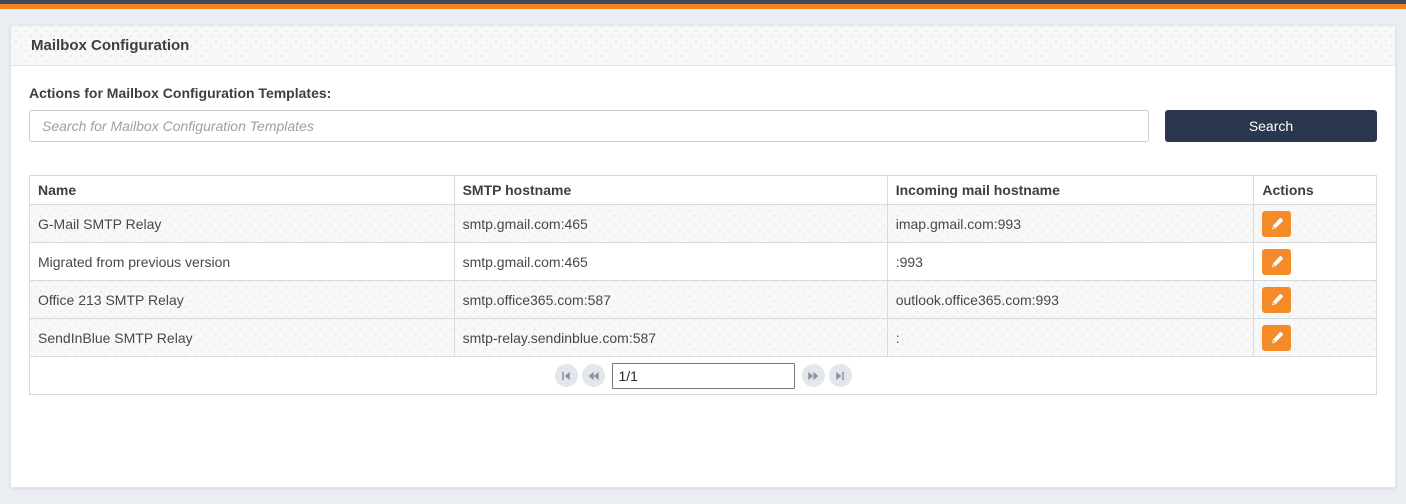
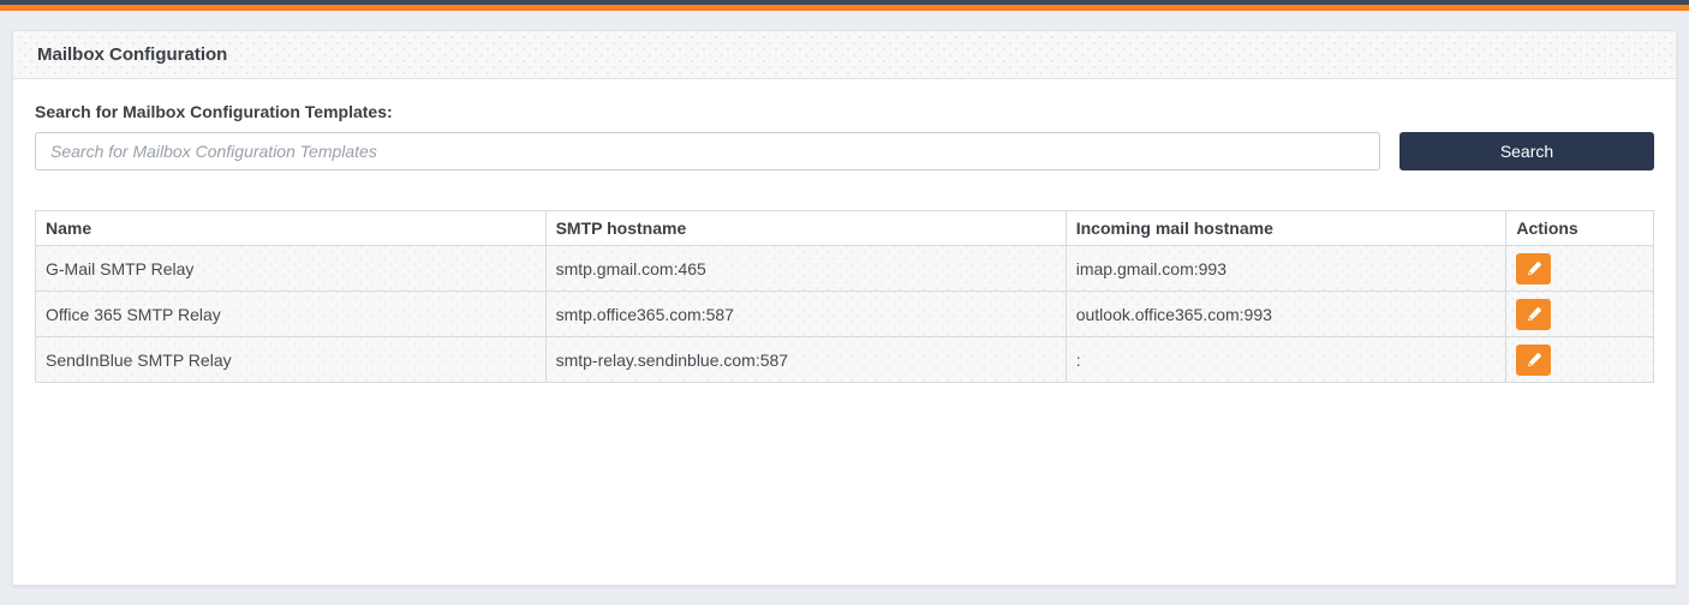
  Mailbox Configuration
- Actions for Mailbox Configuration Templates:
+ Search for Mailbox Configuration Templates:
  Search for Mailbox Configuration Templates
  Search
  Name	SMTP hostname	Incoming mail hostname	Actions
  G-Mail SMTP Relay	smtp.gmail.com:465	imap.gmail.com:993
- Migrated from previous version	smtp.gmail.com:465	:993
- Office 213 SMTP Relay	smtp.office365.com:587	outlook.office365.com:993
+ Office 365 SMTP Relay	smtp.office365.com:587	outlook.office365.com:993
  SendInBlue SMTP Relay	smtp-relay.sendinblue.com:587	:
- 1/1
